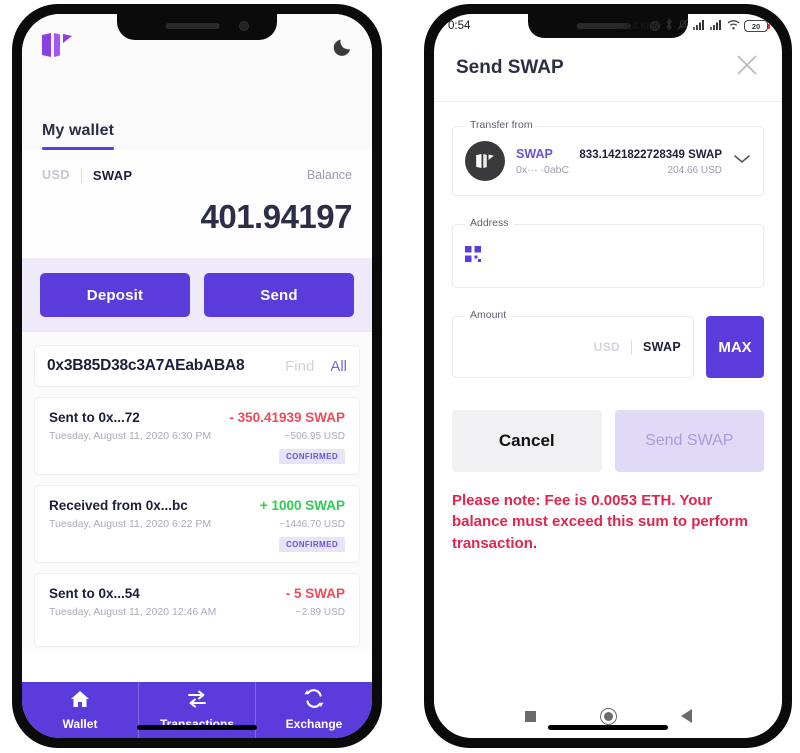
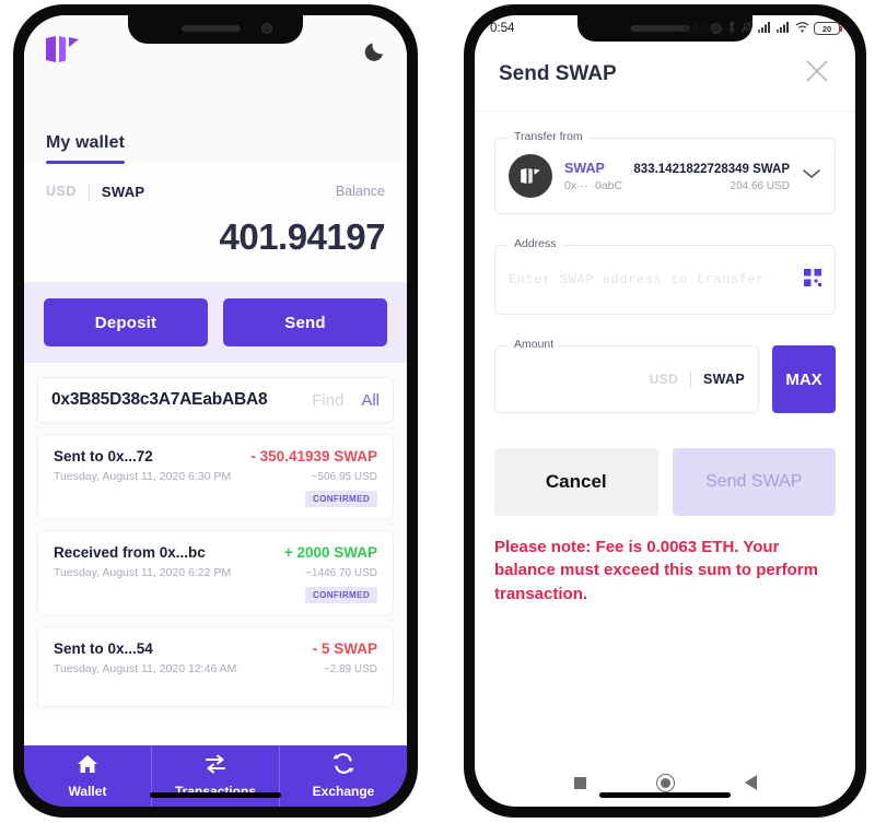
  My wallet
  USD
  SWAP
  Balance
  401.94197
  Deposit
  Send
  0x3B85D38c3A7AEabABA8
  Find
  All
  Sent to 0x...72
  - 350.41939 SWAP
  Tuesday, August 11, 2020 6:30 PM
  ~506.95 USD
  CONFIRMED
  Received from 0x...bc
- + 1000 SWAP
+ + 2000 SWAP
  Tuesday, August 11, 2020 6:22 PM
  ~1446.70 USD
  CONFIRMED
  Sent to 0x...54
  - 5 SWAP
  Tuesday, August 11, 2020 12:46 AM
  ~2.89 USD
  Wallet
  Transactions
  Exchange
  0:54
  ...4,4 КБ/c
  20
  Send SWAP
  Transfer from
  SWAP
  833.1421822728349 SWAP
  0x··· ·0abC
  204.66 USD
  Address
+ Enter SWAP address to transfer
  Amount
  USD
  SWAP
  MAX
  Cancel
  Send SWAP
- Please note: Fee is 0.0053 ETH. Your balance must exceed this sum to perform transaction.
+ Please note: Fee is 0.0063 ETH. Your balance must exceed this sum to perform transaction.
